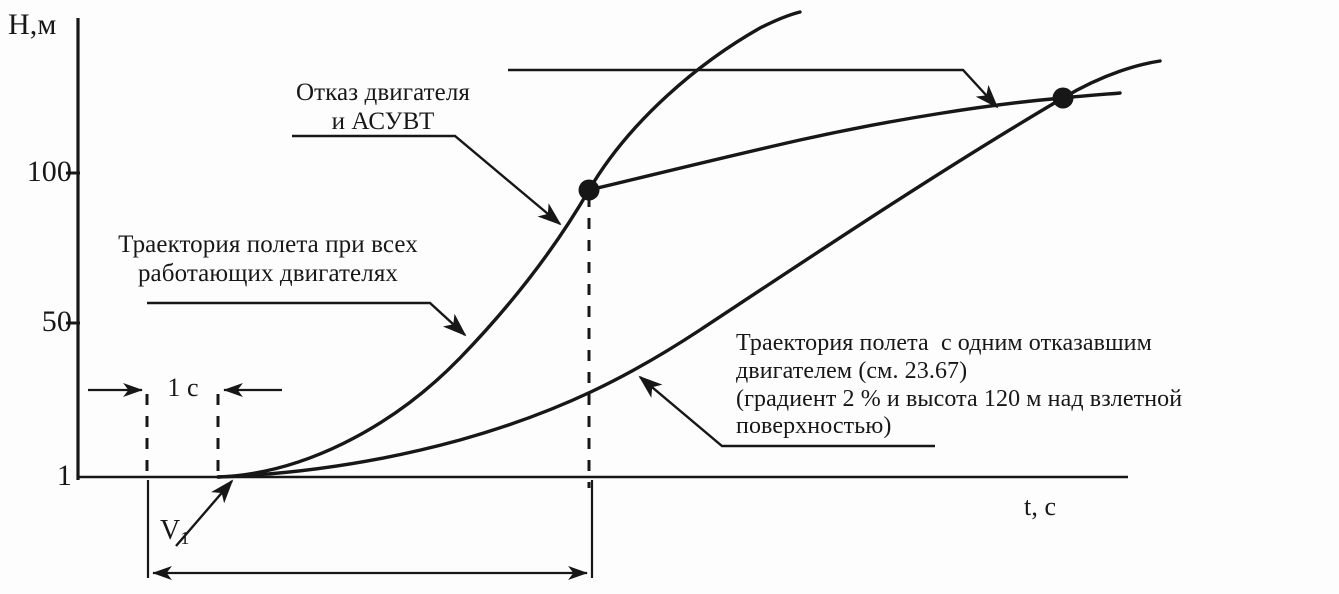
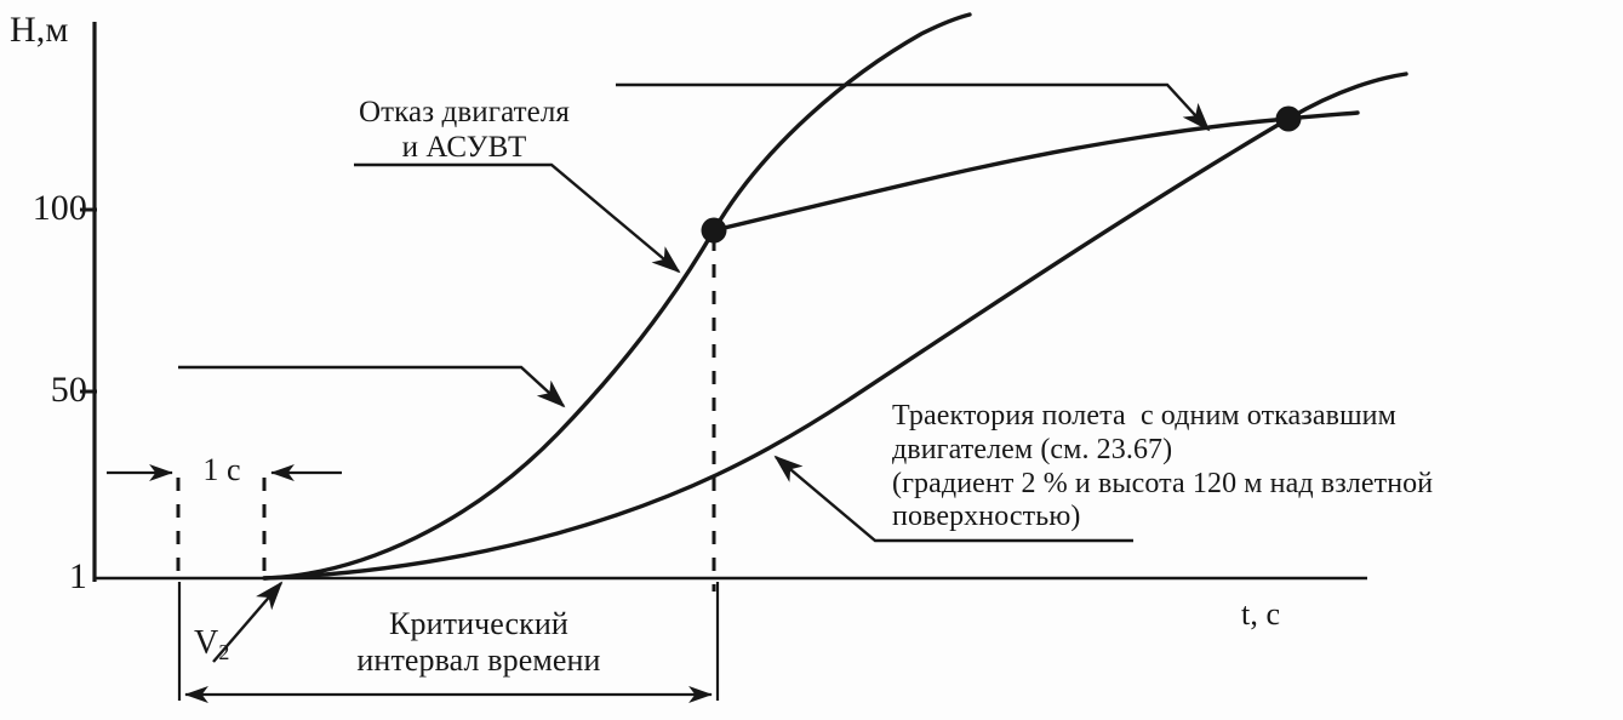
  H,м
  t, c
  100
  50
  1
  Отказ двигателя
  и АСУВТ
- Траектория полета при всех
- работающих двигателях
  Траектория полета с одним отказавшим
  двигателем (см. 23.67)
  (градиент 2 % и высота 120 м над взлетной
  поверхностью)
  1 c
- V1
+ V2
+ Критический
+ интервал времени
